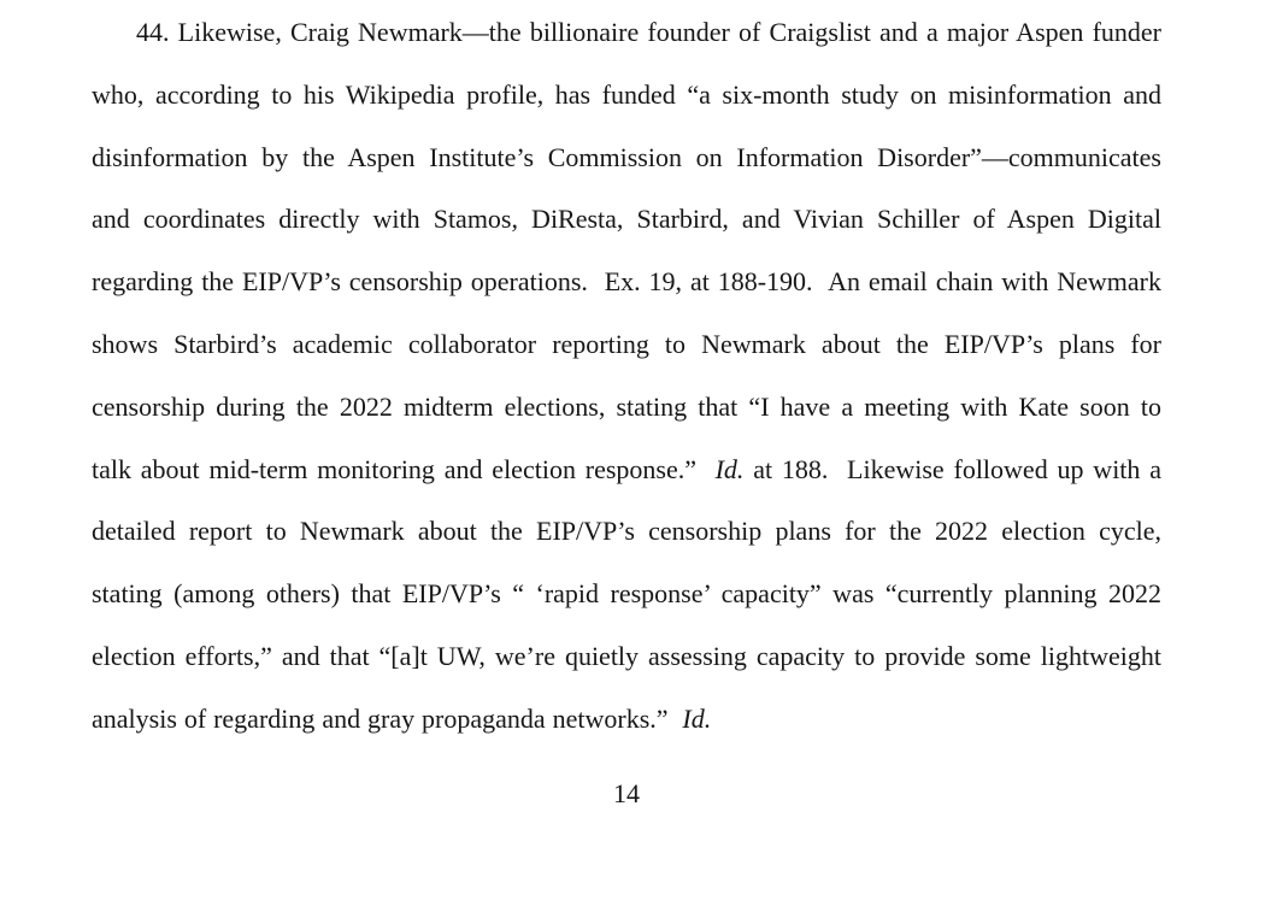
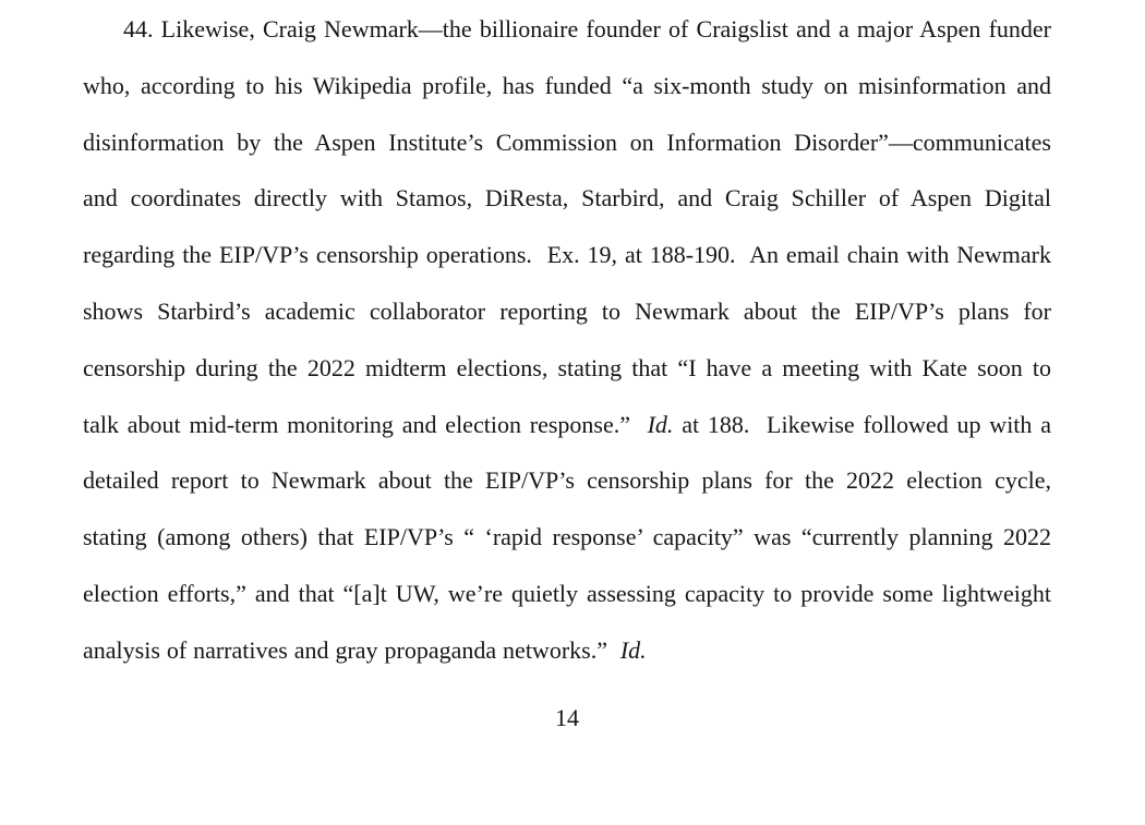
  44. Likewise, Craig Newmark—the billionaire founder of Craigslist and a major Aspen funder
  who, according to his Wikipedia profile, has funded “a six-month study on misinformation and
  disinformation by the Aspen Institute’s Commission on Information Disorder”—communicates
- and coordinates directly with Stamos, DiResta, Starbird, and Vivian Schiller of Aspen Digital
+ and coordinates directly with Stamos, DiResta, Starbird, and Craig Schiller of Aspen Digital
  regarding the EIP/VP’s censorship operations. Ex. 19, at 188-190. An email chain with Newmark
  shows Starbird’s academic collaborator reporting to Newmark about the EIP/VP’s plans for
  censorship during the 2022 midterm elections, stating that “I have a meeting with Kate soon to
  talk about mid-term monitoring and election response.” Id. at 188. Likewise followed up with a
  detailed report to Newmark about the EIP/VP’s censorship plans for the 2022 election cycle,
  stating (among others) that EIP/VP’s “ ‘rapid response’ capacity” was “currently planning 2022
  election efforts,” and that “[a]t UW, we’re quietly assessing capacity to provide some lightweight
- analysis of regarding and gray propaganda networks.” Id.
+ analysis of narratives and gray propaganda networks.” Id.
  14
